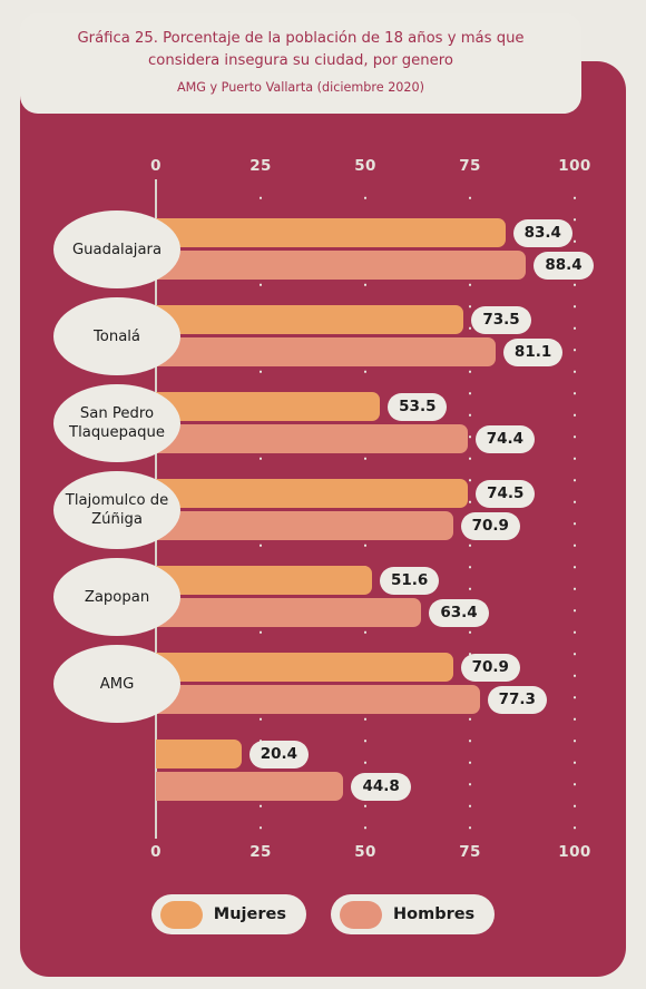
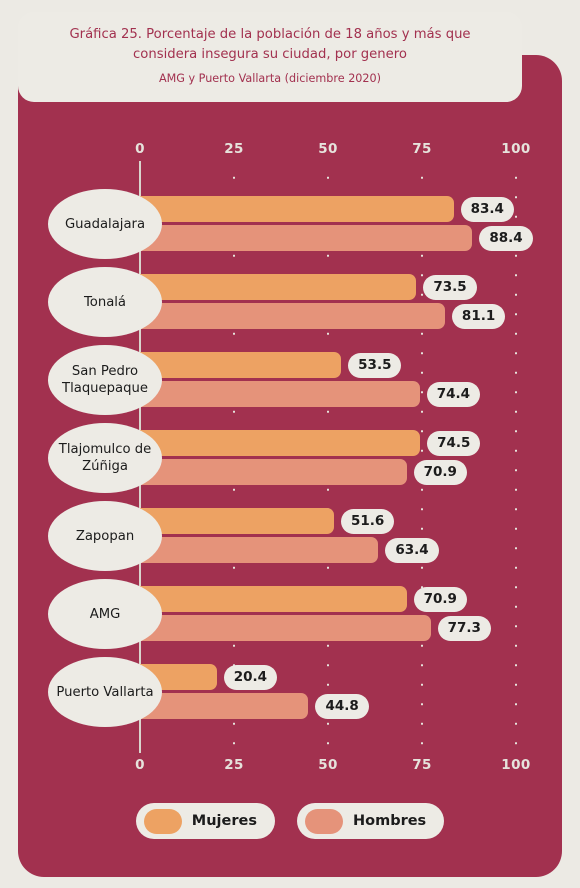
  Gráfica 25. Porcentaje de la población de 18 años y más que considera insegura su ciudad, por genero
  AMG y Puerto Vallarta (diciembre 2020)
  0
  0
  25
  25
  50
  50
  75
  75
  100
  100
  83.4
  88.4
  Guadalajara
  73.5
  81.1
  Tonalá
  53.5
  74.4
  San Pedro Tlaquepaque
  74.5
  70.9
  Tlajomulco de Zúñiga
  51.6
  63.4
  Zapopan
  70.9
  77.3
  AMG
  20.4
  44.8
+ Puerto Vallarta
  Mujeres
  Hombres
